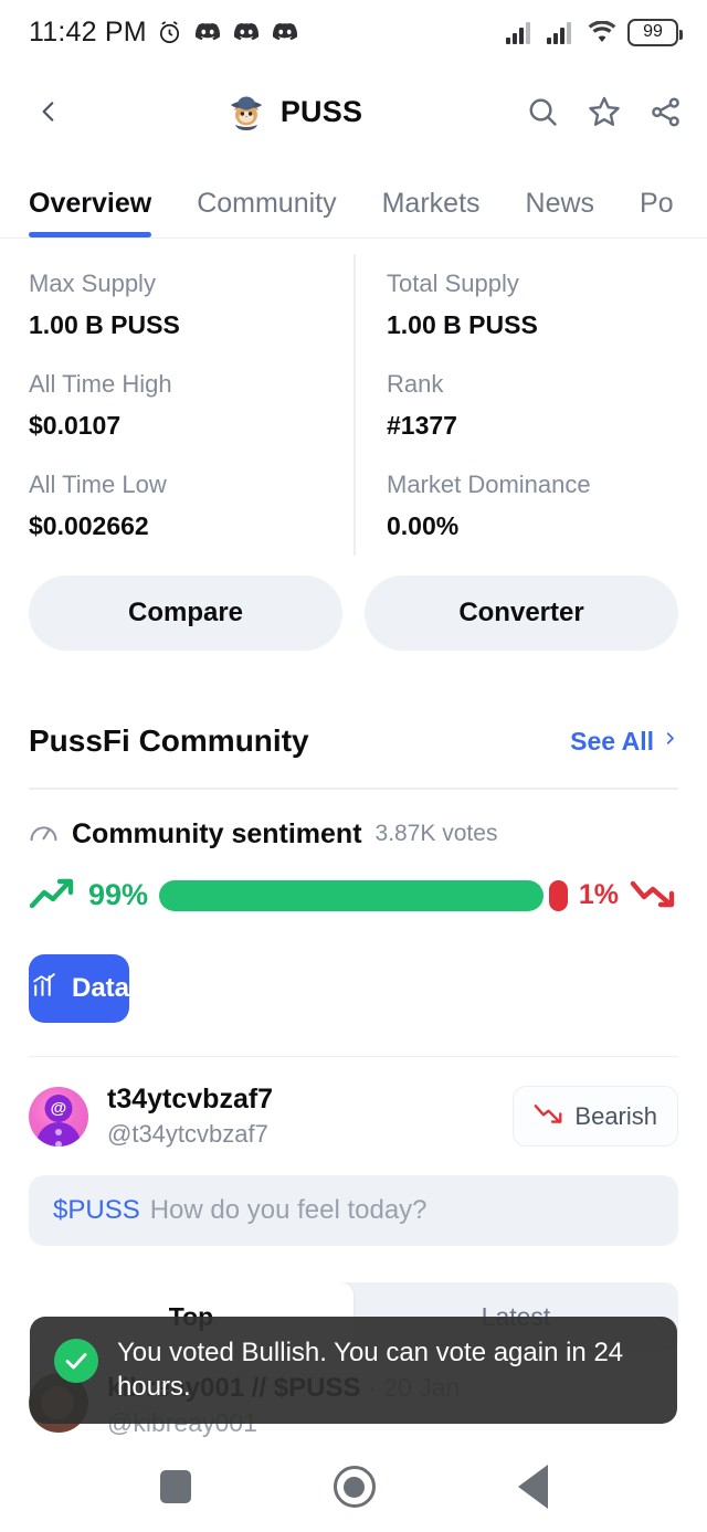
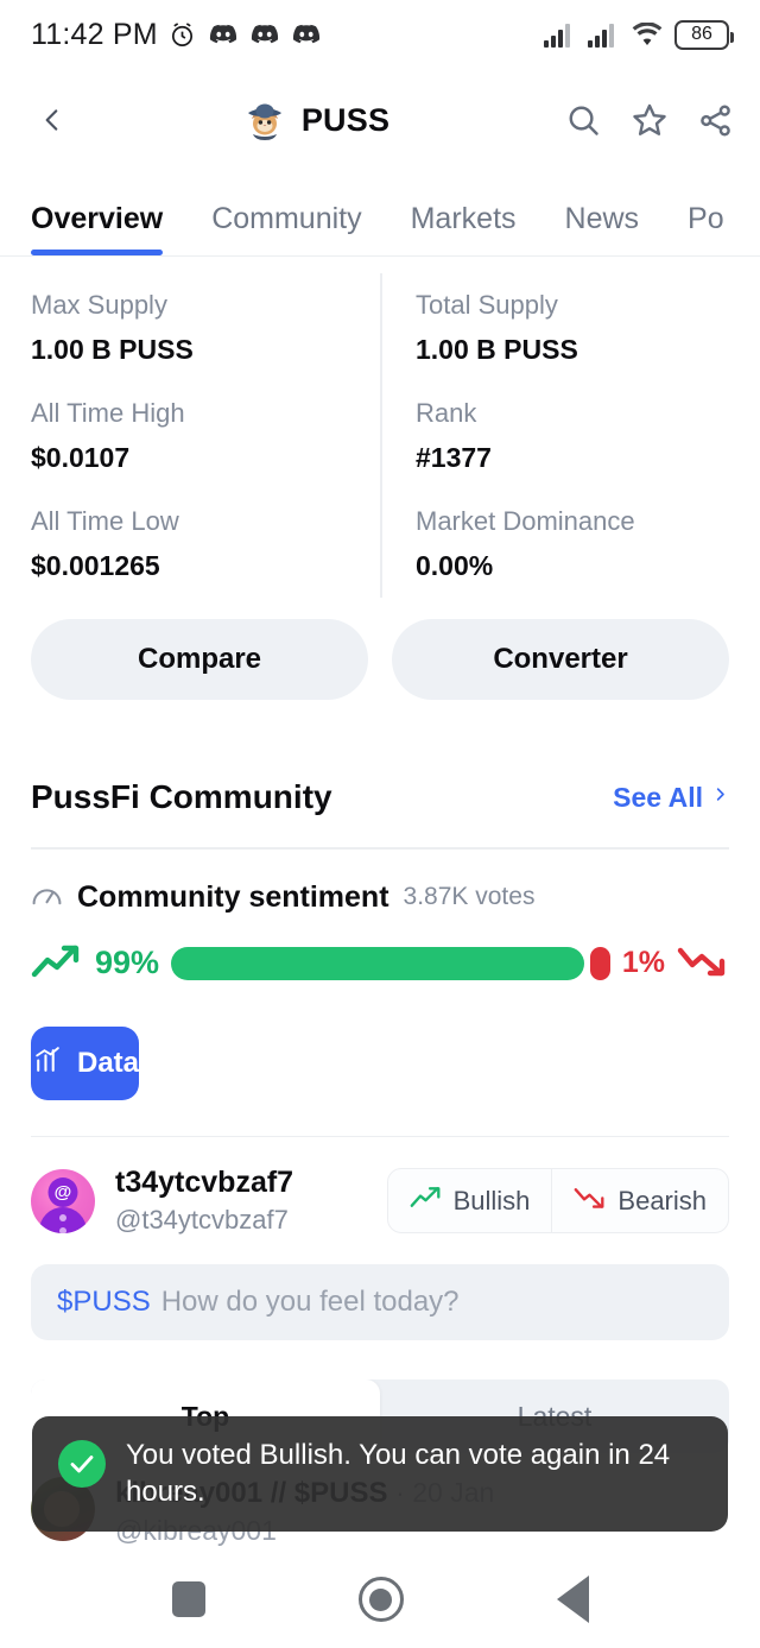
  11:42 PM
- 99
+ 86
  PUSS
  Overview
  Community
  Markets
  News
  Po
  Max Supply
  1.00 B PUSS
  Total Supply
  1.00 B PUSS
  All Time High
  $0.0107
  Rank
  #1377
  All Time Low
- $0.002662
+ $0.001265
  Market Dominance
  0.00%
  Compare
  Converter
  PussFi Community
  See All
  Community sentiment
  3.87K votes
  99%
  1%
  Data
  @
  t34ytcvbzaf7
  @t34ytcvbzaf7
+ Bullish
  Bearish
  $PUSS
  How do you feel today?
  You voted Bullish. You can vote again in 24 hours.
